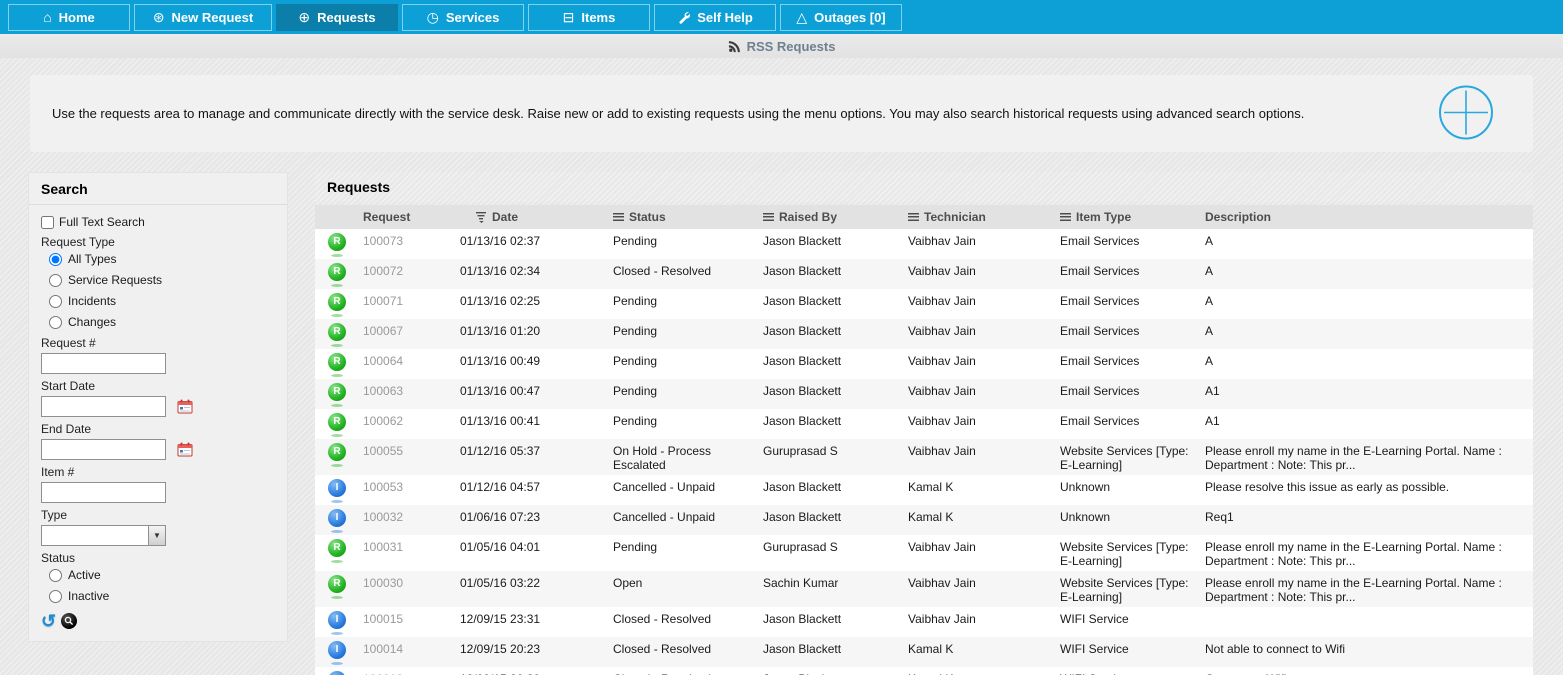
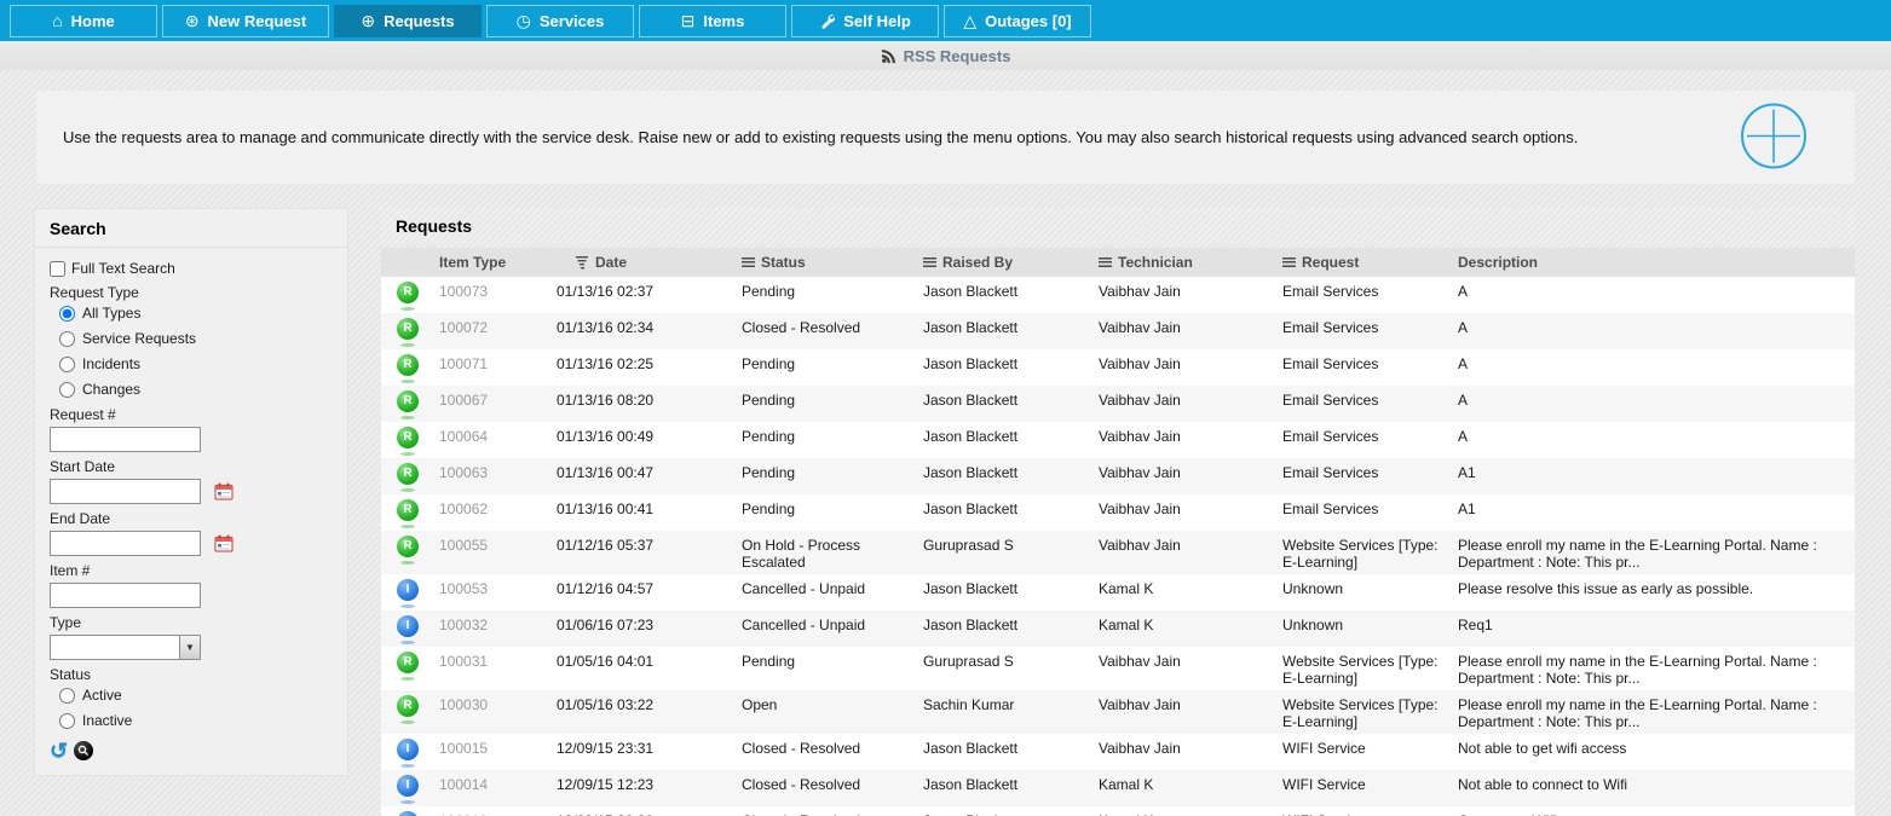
  ⌂
  Home
  ⊛
  New Request
  ⊕
  Requests
  ◷
  Services
  ⊟
  Items
  Self Help
  △
  Outages [0]
  RSS Requests
  Use the requests area to manage and communicate directly with the service desk. Raise new or add to existing requests using the menu options. You may also search historical requests using advanced search options.
  Search
  Full Text Search
  Request Type
  All Types
  Service Requests
  Incidents
  Changes
  Request #
  Start Date
  End Date
  Item #
  Type
  ▼
  Status
  Active
  Inactive
  ↺
  Requests
- Request
+ Item Type
  Date
  Status
  Raised By
  Technician
- Item Type
+ Request
  Description
  R
  100073
  01/13/16 02:37
  Pending
  Jason Blackett
  Vaibhav Jain
  Email Services
  A
  R
  100072
  01/13/16 02:34
  Closed - Resolved
  Jason Blackett
  Vaibhav Jain
  Email Services
  A
  R
  100071
  01/13/16 02:25
  Pending
  Jason Blackett
  Vaibhav Jain
  Email Services
  A
  R
  100067
- 01/13/16 01:20
+ 01/13/16 08:20
  Pending
  Jason Blackett
  Vaibhav Jain
  Email Services
  A
  R
  100064
  01/13/16 00:49
  Pending
  Jason Blackett
  Vaibhav Jain
  Email Services
  A
  R
  100063
  01/13/16 00:47
  Pending
  Jason Blackett
  Vaibhav Jain
  Email Services
  A1
  R
  100062
  01/13/16 00:41
  Pending
  Jason Blackett
  Vaibhav Jain
  Email Services
  A1
  R
  100055
  01/12/16 05:37
  On Hold - Process Escalated
  Guruprasad S
  Vaibhav Jain
  Website Services [Type: E-Learning]
  Please enroll my name in the E-Learning Portal. Name : Department : Note: This pr...
  I
  100053
  01/12/16 04:57
  Cancelled - Unpaid
  Jason Blackett
  Kamal K
  Unknown
  Please resolve this issue as early as possible.
  I
  100032
  01/06/16 07:23
  Cancelled - Unpaid
  Jason Blackett
  Kamal K
  Unknown
  Req1
  R
  100031
  01/05/16 04:01
  Pending
  Guruprasad S
  Vaibhav Jain
  Website Services [Type: E-Learning]
  Please enroll my name in the E-Learning Portal. Name : Department : Note: This pr...
  R
  100030
  01/05/16 03:22
  Open
  Sachin Kumar
  Vaibhav Jain
  Website Services [Type: E-Learning]
  Please enroll my name in the E-Learning Portal. Name : Department : Note: This pr...
  I
  100015
  12/09/15 23:31
  Closed - Resolved
  Jason Blackett
  Vaibhav Jain
  WIFI Service
+ Not able to get wifi access
  I
  100014
- 12/09/15 20:23
+ 12/09/15 12:23
  Closed - Resolved
  Jason Blackett
  Kamal K
  WIFI Service
  Not able to connect to Wifi
